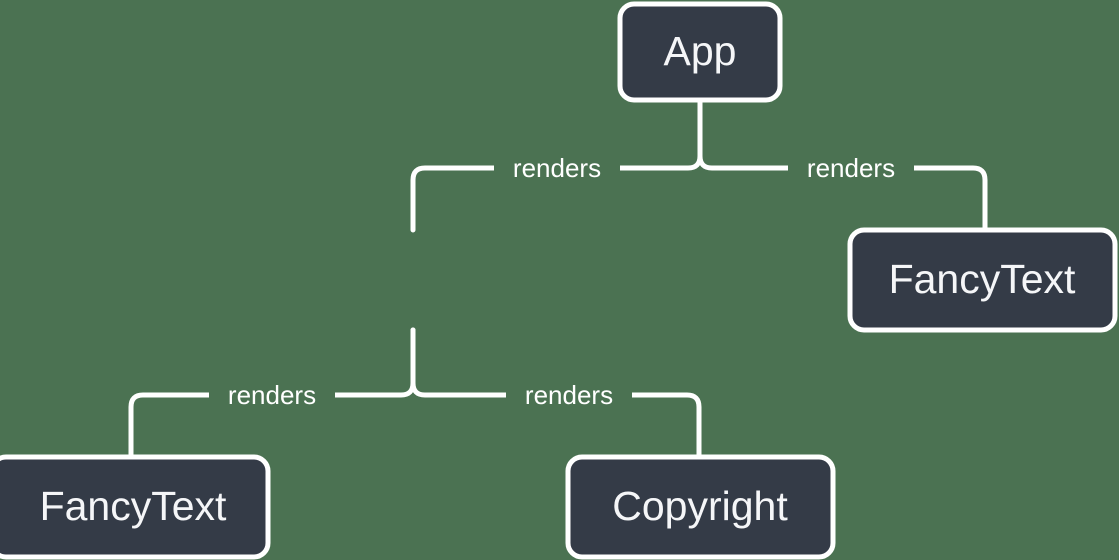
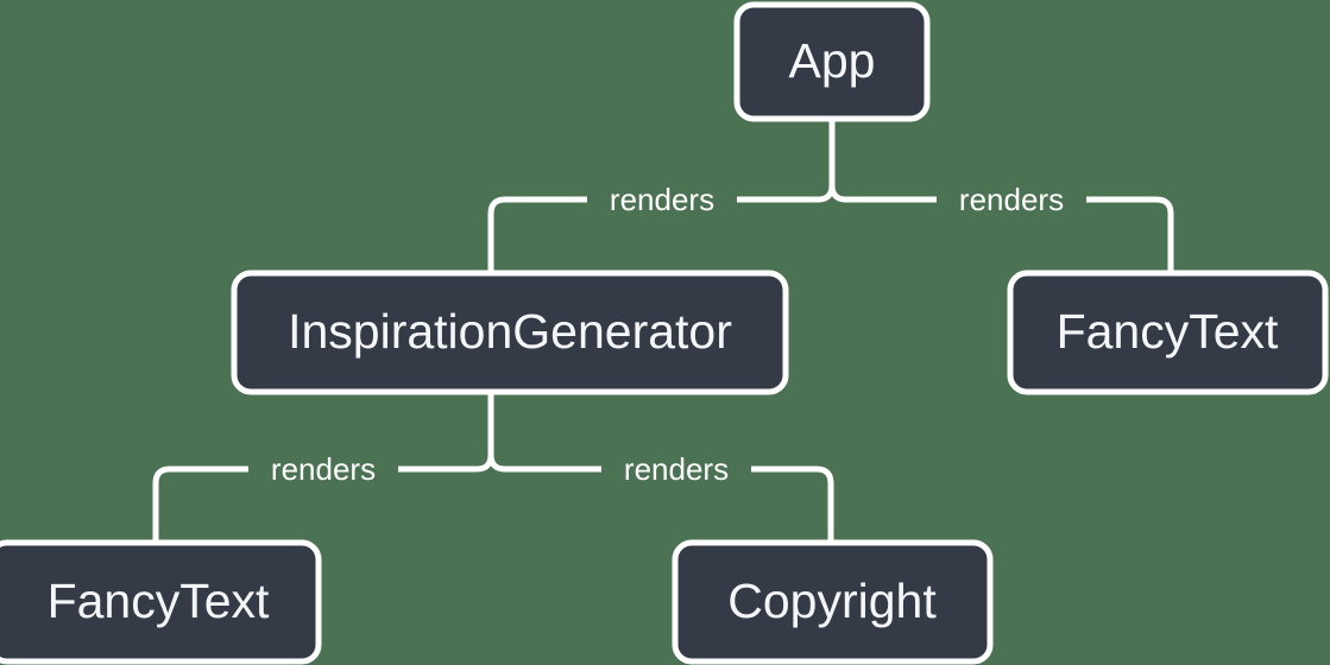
  renders
  renders
  renders
  renders
  App
+ InspirationGenerator
  FancyText
  FancyText
  Copyright
